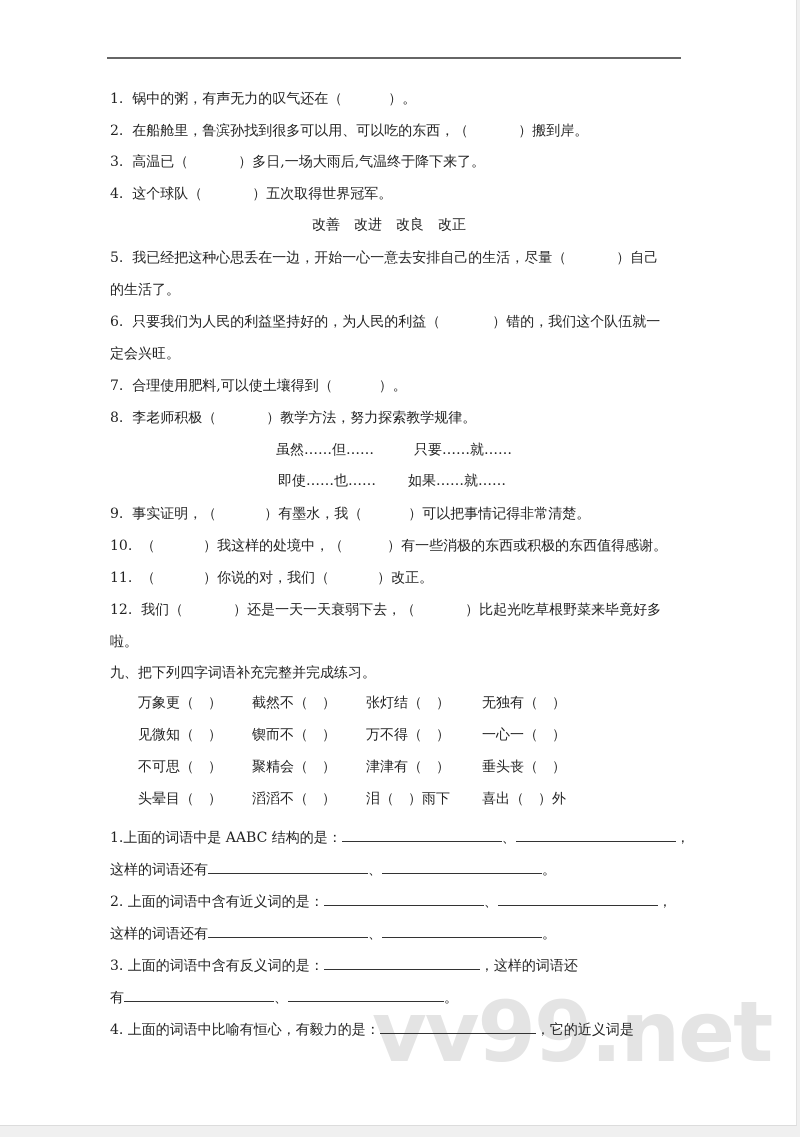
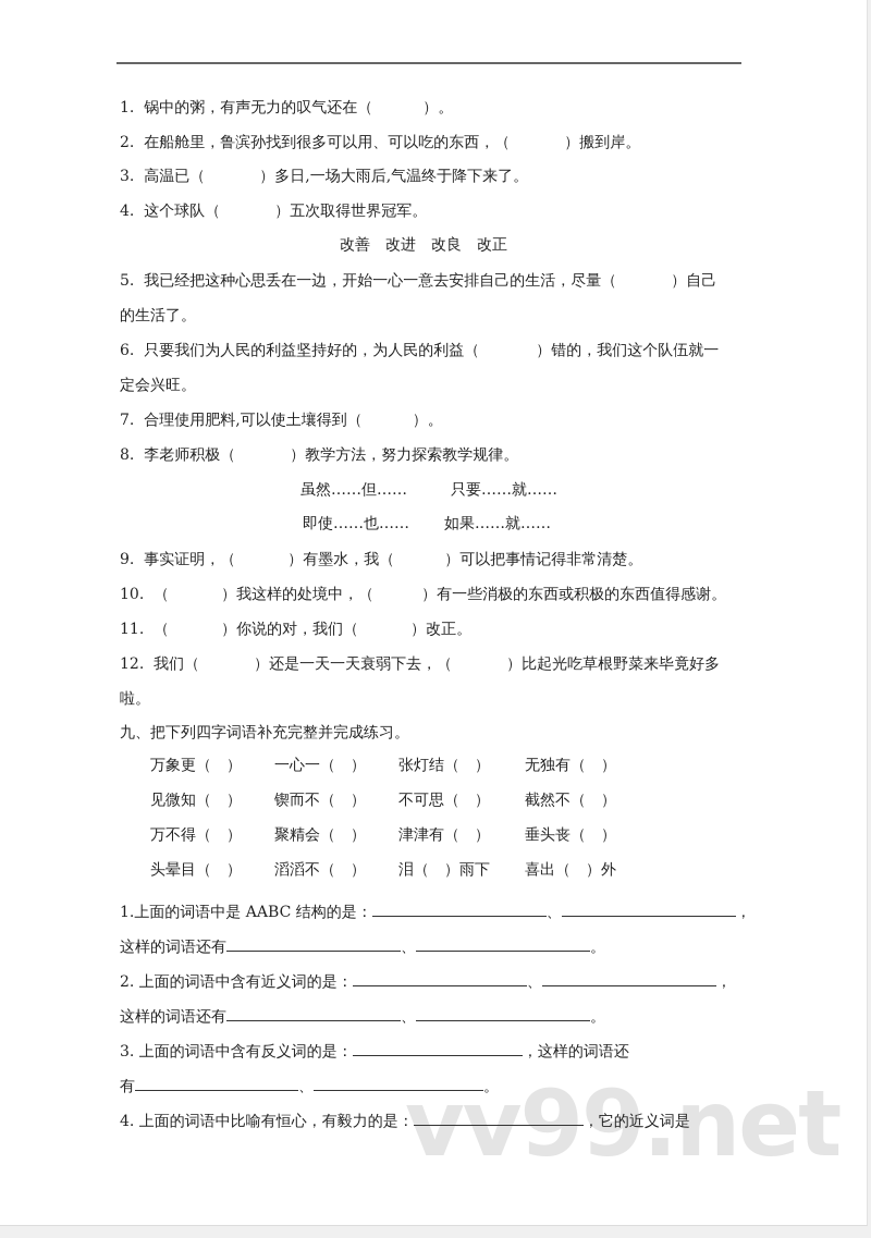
  1. 锅中的粥，有声无力的叹气还在（ ）。
  2. 在船舱里，鲁滨孙找到很多可以用、可以吃的东西，（ ）搬到岸。
  3. 高温已（ ）多日,一场大雨后,气温终于降下来了。
  4. 这个球队（ ）五次取得世界冠军。
  改善 改进 改良 改正
  5. 我已经把这种心思丢在一边，开始一心一意去安排自己的生活，尽量（ ）自己
  的生活了。
  6. 只要我们为人民的利益坚持好的，为人民的利益（ ）错的，我们这个队伍就一
  定会兴旺。
  7. 合理使用肥料,可以使土壤得到（ ）。
  8. 李老师积极（ ）教学方法，努力探索教学规律。
  虽然……但……
  只要……就……
  即使……也……
  如果……就……
  9. 事实证明，（ ）有墨水，我（ ）可以把事情记得非常清楚。
  10. （ ）我这样的处境中，（ ）有一些消极的东西或积极的东西值得感谢。
  11. （ ）你说的对，我们（ ）改正。
  12. 我们（ ）还是一天一天衰弱下去，（ ）比起光吃草根野菜来毕竟好多
  啦。
  九、把下列四字词语补充完整并完成练习。
  万象更（ ）
- 截然不（ ）
+ 一心一（ ）
  张灯结（ ）
  无独有（ ）
  见微知（ ）
  锲而不（ ）
- 万不得（ ）
+ 不可思（ ）
- 一心一（ ）
+ 截然不（ ）
- 不可思（ ）
+ 万不得（ ）
  聚精会（ ）
  津津有（ ）
  垂头丧（ ）
  头晕目（ ）
  滔滔不（ ）
  泪（ ）雨下
  喜出（ ）外
  1.上面的词语中是 AABC 结构的是： 、 ，
  这样的词语还有 、 。
  2. 上面的词语中含有近义词的是： 、 ，
  这样的词语还有 、 。
  3. 上面的词语中含有反义词的是： ，这样的词语还
  有 、 。
  vv99.net
  4. 上面的词语中比喻有恒心，有毅力的是： ，它的近义词是
